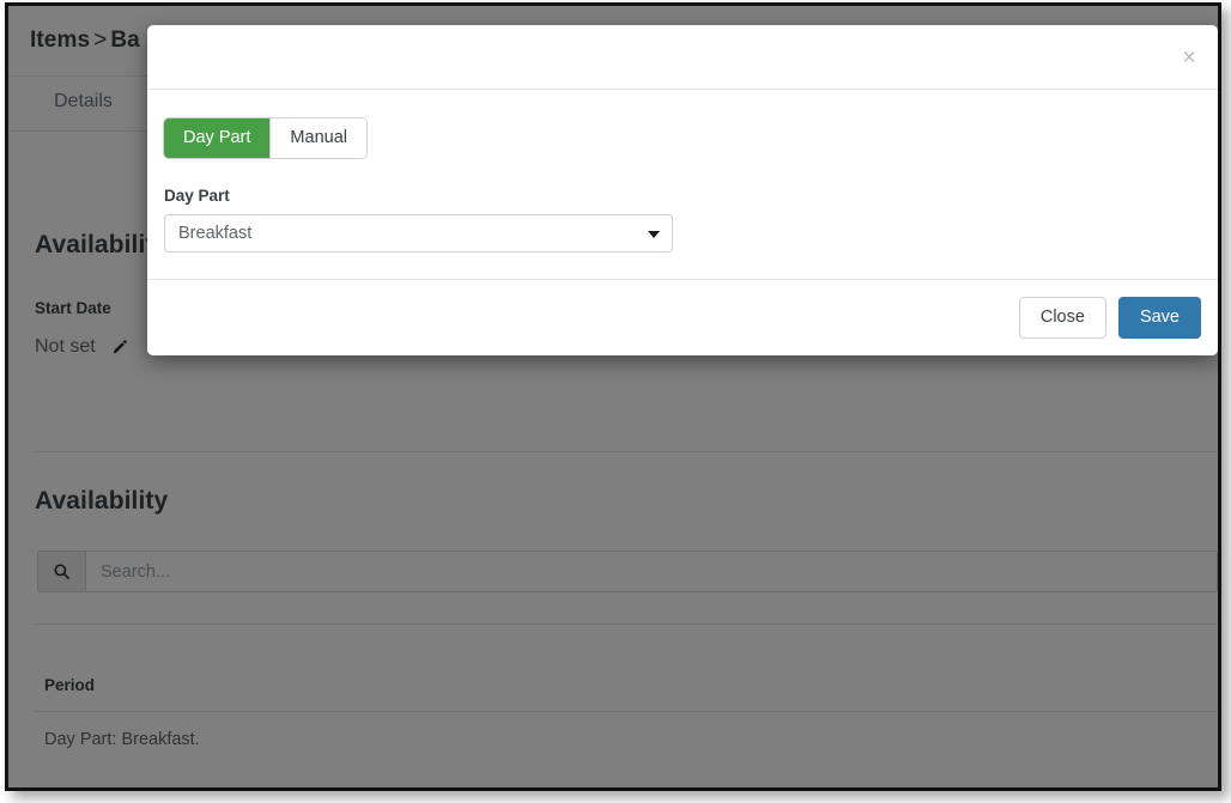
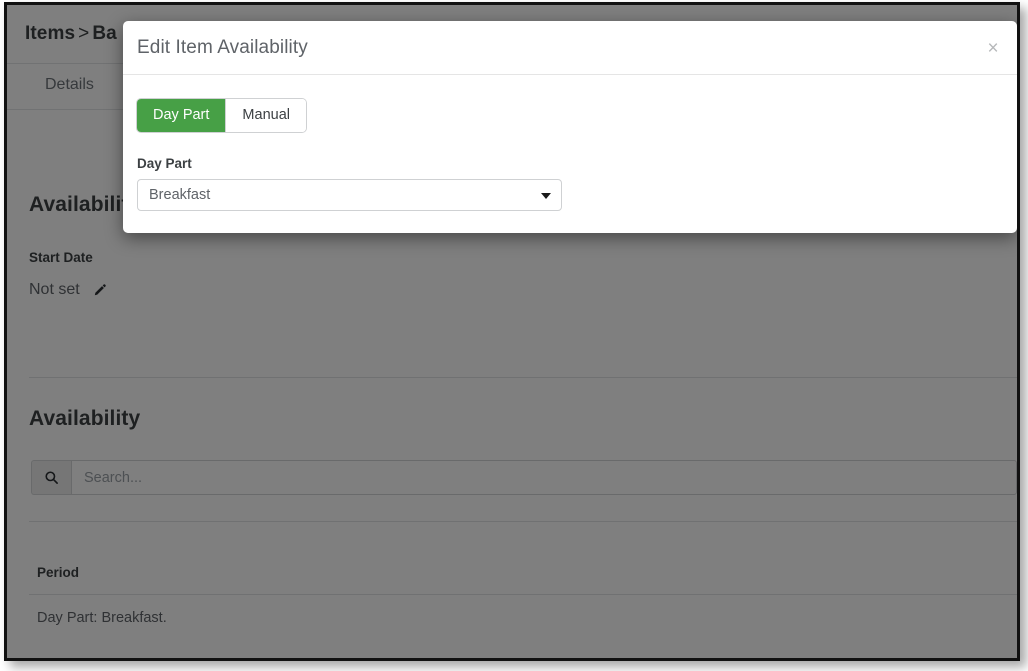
  Items > Ba
  Details
  Availabili
  Start Date
  Not set
  Availability
  Search...
  Period
  Day Part: Breakfast.
+ Edit Item Availability
  ×
  Day Part
  Manual
  Day Part
  Breakfast
- Close
- Save
